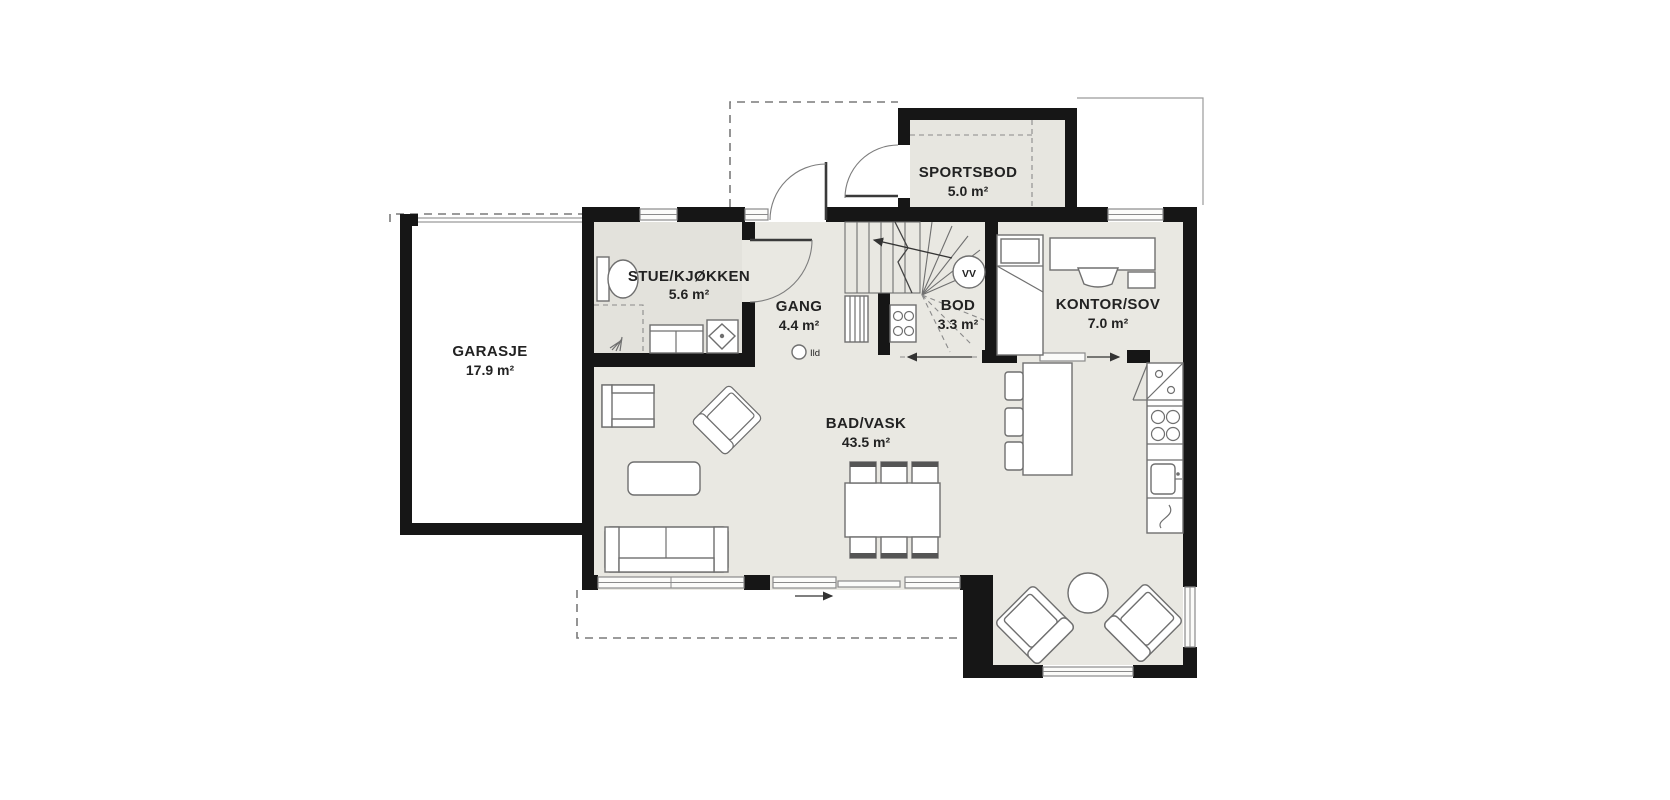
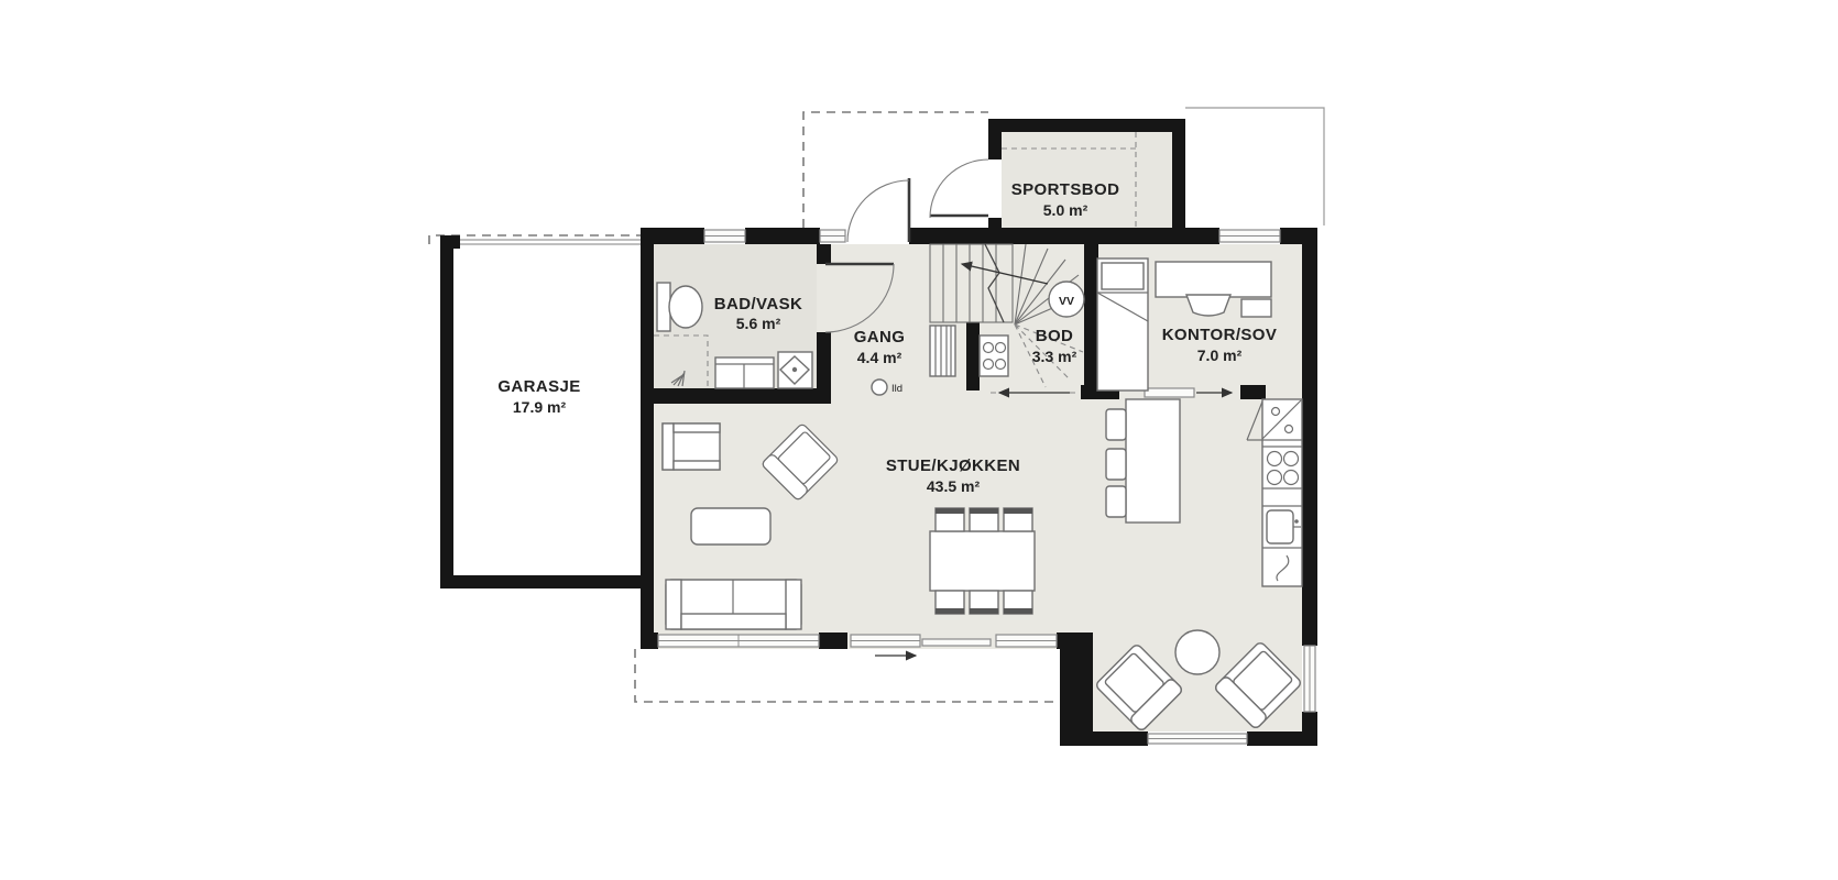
  VV
  Ild
  GARASJE
  17.9 m²
- STUE/KJØKKEN
+ BAD/VASK
  5.6 m²
  GANG
  4.4 m²
  SPORTSBOD
  5.0 m²
  BOD
  3.3 m²
  KONTOR/SOV
  7.0 m²
- BAD/VASK
+ STUE/KJØKKEN
  43.5 m²
